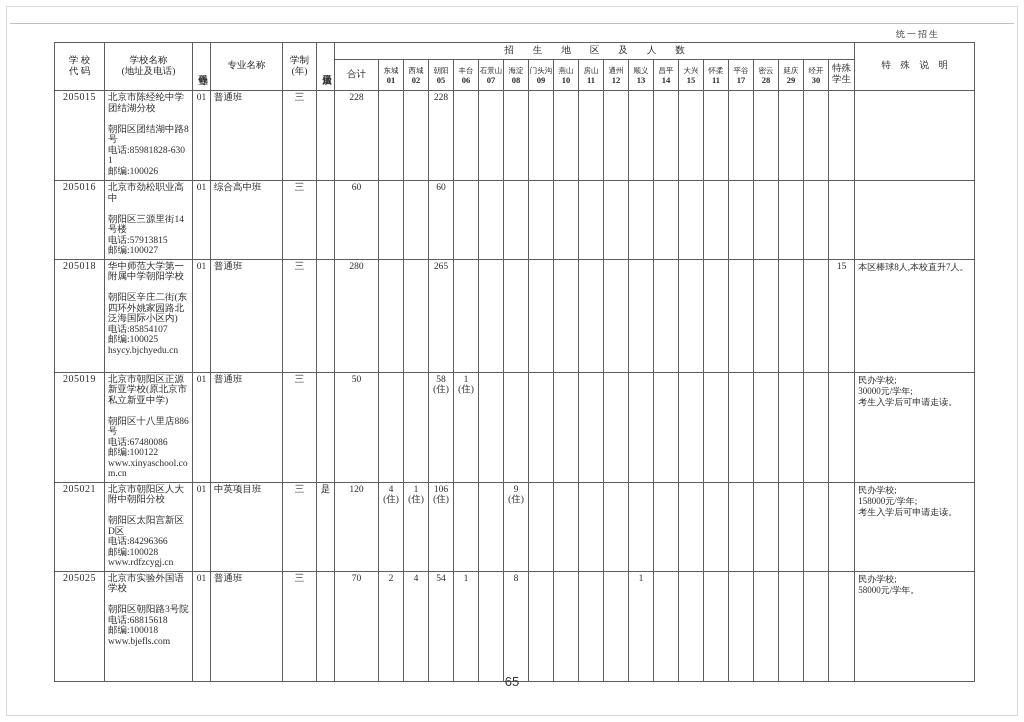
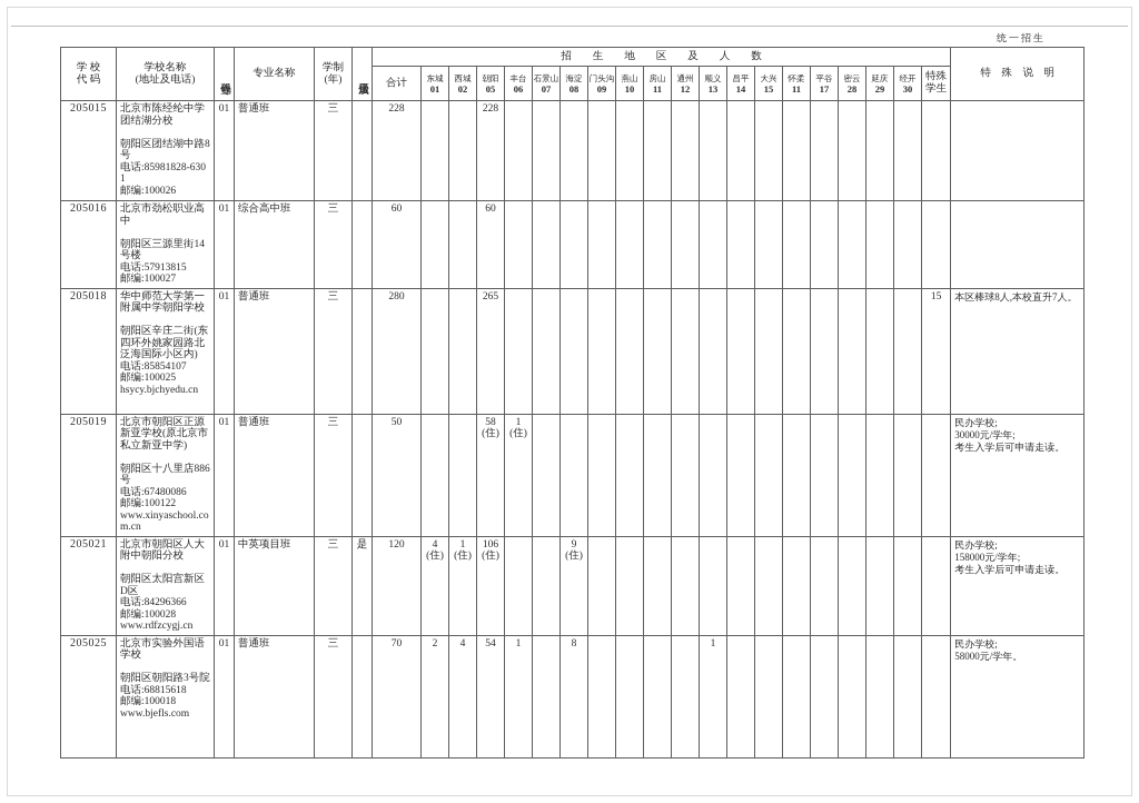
  统一招生
  学 校 代 码	学校名称 (地址及电话)		专业名称	学制 (年)		招 生 地 区 及 人 数	特 殊 说 明
  合计	东城01	西城02	朝阳05	丰台06	石景山07	海淀08	门头沟09	燕山10	房山11	通州12	顺义13	昌平14	大兴15	怀柔11	平谷17	密云28	延庆29	经开30	特殊 学生
  205015	北京市陈经纶中学团结湖分校 朝阳区团结湖中路8号 电话:85981828-6301 邮编:100026	01	普通班	三		228			228
  205016	北京市劲松职业高中 朝阳区三源里街14号楼 电话:57913815 邮编:100027	01	综合高中班	三		60			60
  205018	华中师范大学第一附属中学朝阳学校 朝阳区辛庄二街(东四环外姚家园路北泛海国际小区内) 电话:85854107 邮编:100025 hsycy.bjchyedu.cn	01	普通班	三		280			265																15	本区棒球8人,本校直升7人。
  205019	北京市朝阳区正源新亚学校(原北京市私立新亚中学) 朝阳区十八里店886号 电话:67480086 邮编:100122 www.xinyaschool.com.cn	01	普通班	三		50			58 (住)	1 (住)																民办学校; 30000元/学年; 考生入学后可申请走读。
  205021	北京市朝阳区人大附中朝阳分校 朝阳区太阳宫新区D区 电话:84296366 邮编:100028 www.rdfzcygj.cn	01	中英项目班	三	是	120	4 (住)	1 (住)	106 (住)			9 (住)														民办学校; 158000元/学年; 考生入学后可申请走读。
  205025	北京市实验外国语学校 朝阳区朝阳路3号院 电话:68815618 邮编:100018 www.bjefls.com	01	普通班	三		70	2	4	54	1		8					1									民办学校; 58000元/学年。
- 65
